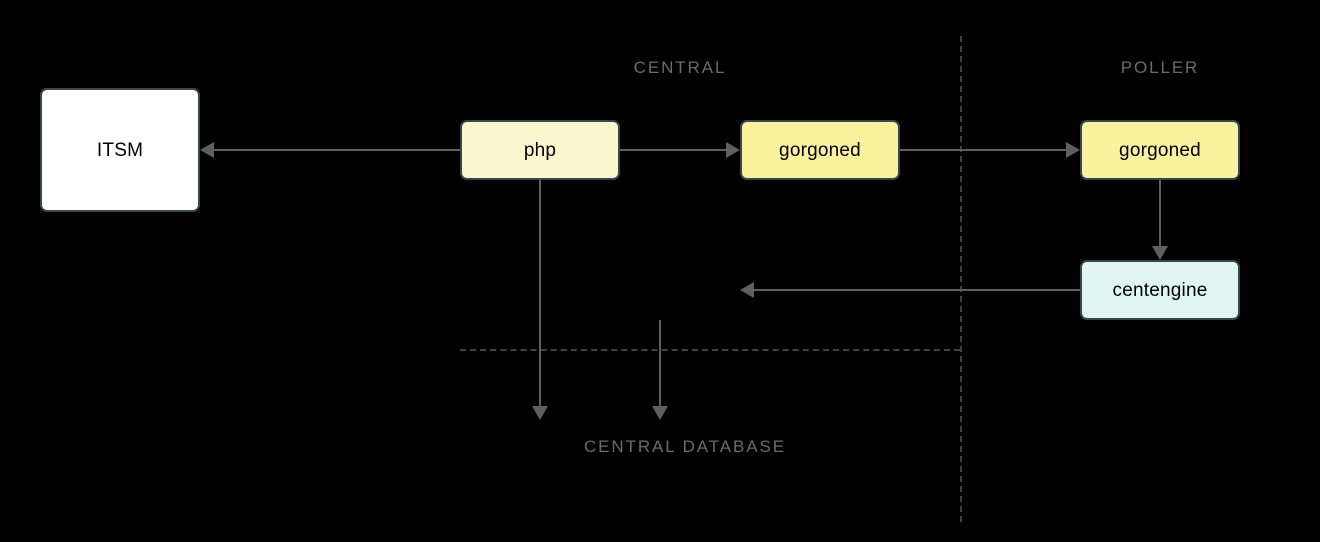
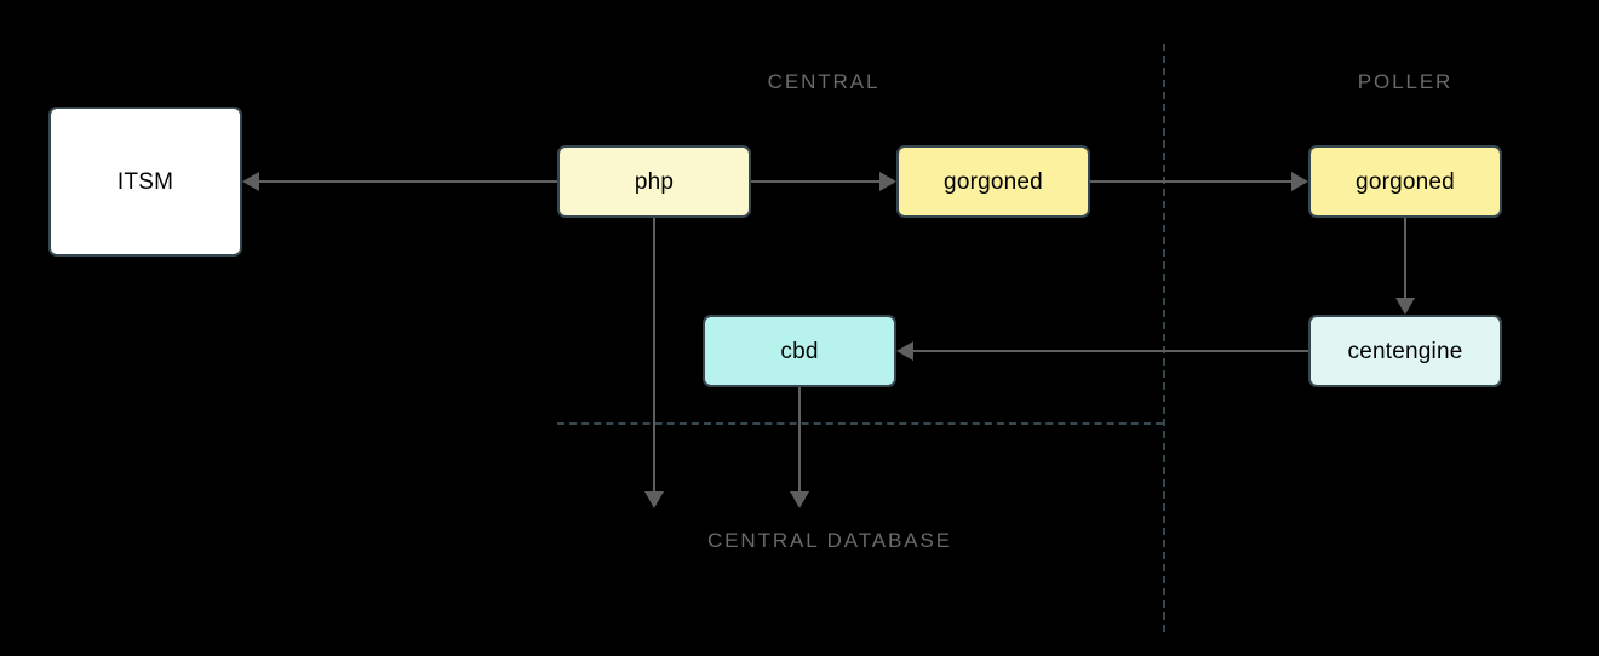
  CENTRAL
  POLLER
  CENTRAL DATABASE
  ITSM
  php
  gorgoned
  gorgoned
+ cbd
  centengine
